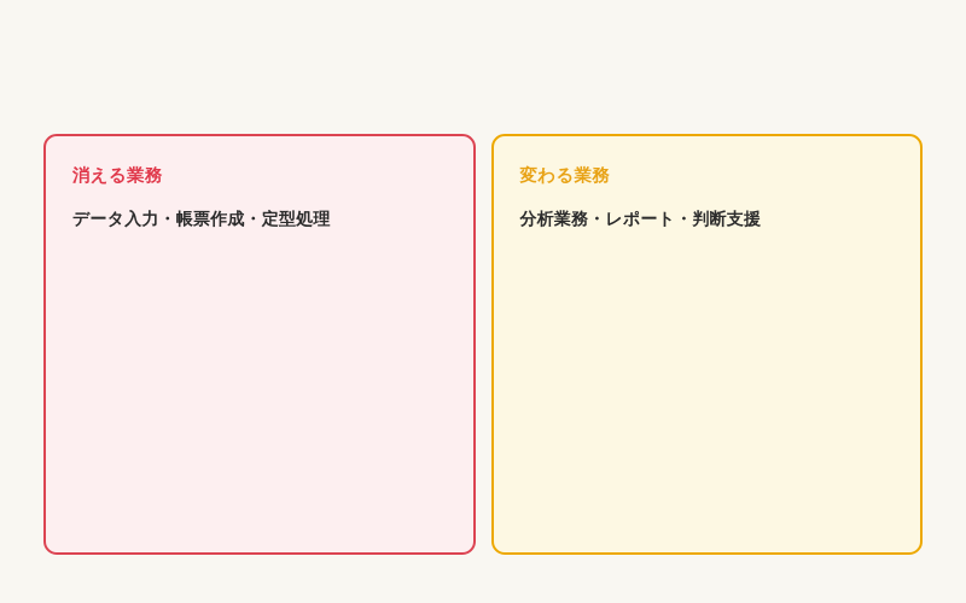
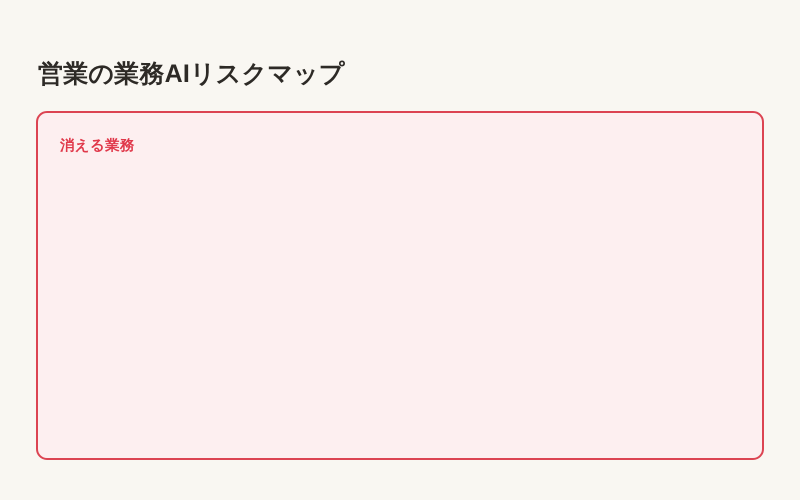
+ 営業の業務AIリスクマップ
  消える業務
- データ入力・帳票作成・定型処理
- 変わる業務
- 分析業務・レポート・判断支援
